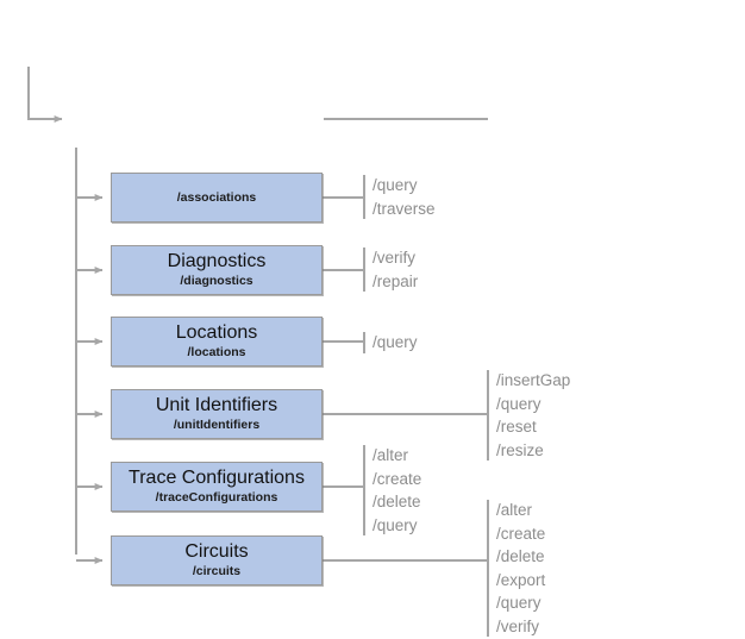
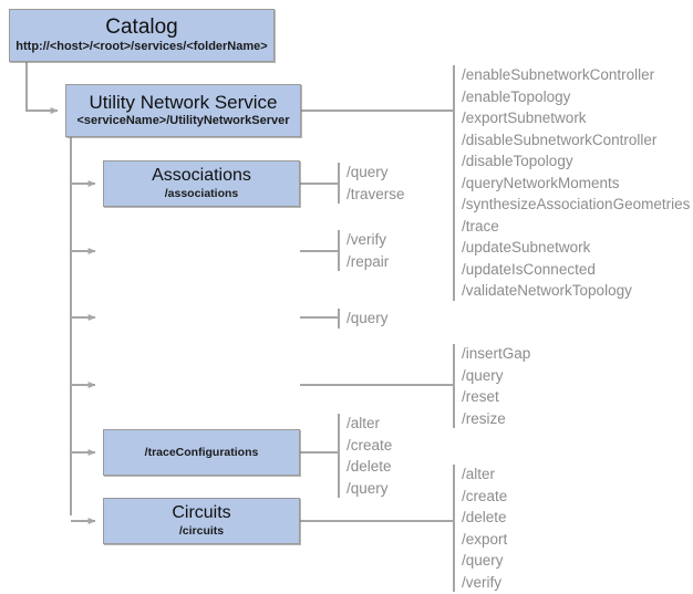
+ Catalog
+ http://<host>/<root>/services/<folderName>
+ Utility Network Service
+ <serviceName>/UtilityNetworkServer
+ Associations
  /associations
- Diagnostics
- /diagnostics
- Locations
- /locations
- Unit Identifiers
- /unitIdentifiers
- Trace Configurations
  /traceConfigurations
  Circuits
  /circuits
+ /enableSubnetworkController
+ /enableTopology
+ /exportSubnetwork
+ /disableSubnetworkController
+ /disableTopology
+ /queryNetworkMoments
+ /synthesizeAssociationGeometries
+ /trace
+ /updateSubnetwork
+ /updateIsConnected
+ /validateNetworkTopology
  /query
  /traverse
  /verify
  /repair
  /query
  /insertGap
  /query
  /reset
  /resize
  /alter
  /create
  /delete
  /query
  /alter
  /create
  /delete
  /export
  /query
  /verify
